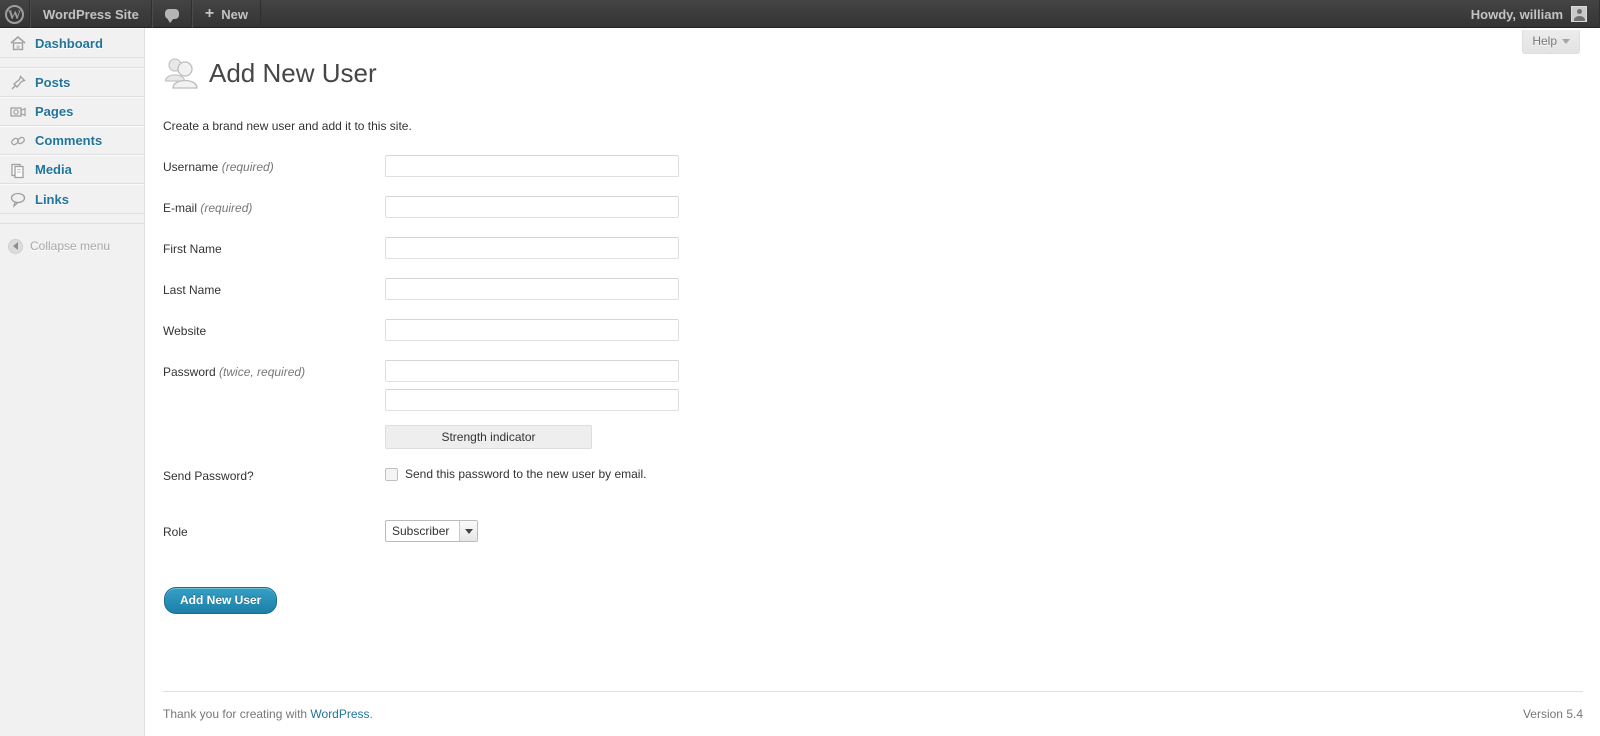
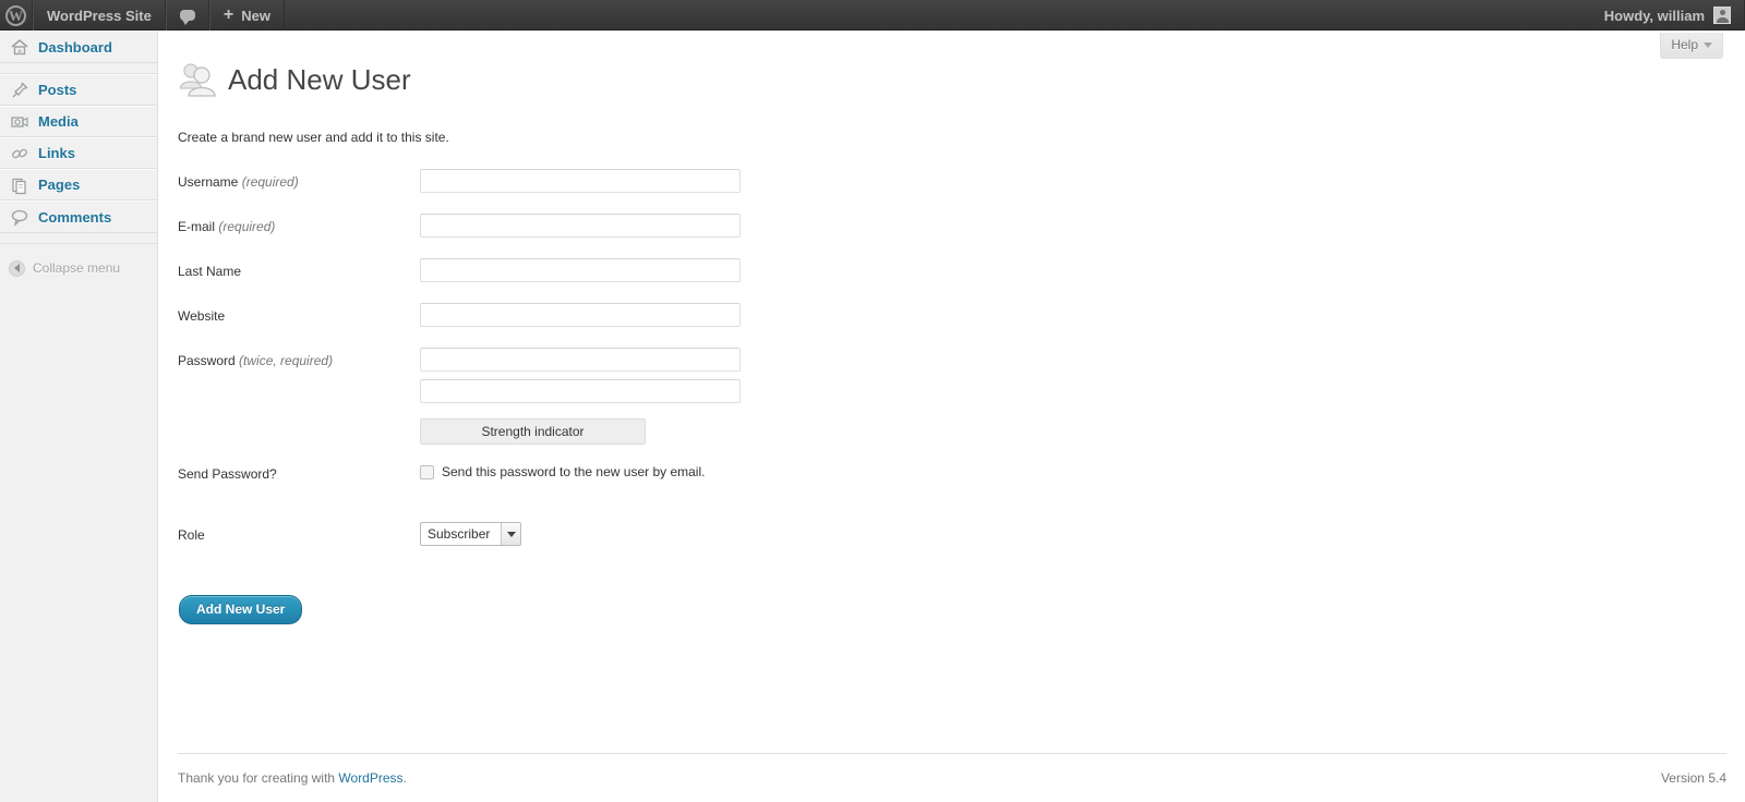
  W
  WordPress Site
  +
  New
  Howdy, william
  Dashboard
  Posts
- Pages
+ Media
- Comments
+ Links
- Media
+ Pages
- Links
+ Comments
  Collapse menu
  Help
  Add New User
  Create a brand new user and add it to this site.
  Username (required)
  E-mail (required)
- First Name
  Last Name
  Website
  Password (twice, required)
  Strength indicator
  Send Password?
  Send this password to the new user by email.
  Role
  Subscriber
  Add New User
  Thank you for creating with WordPress.
  Version 5.4
